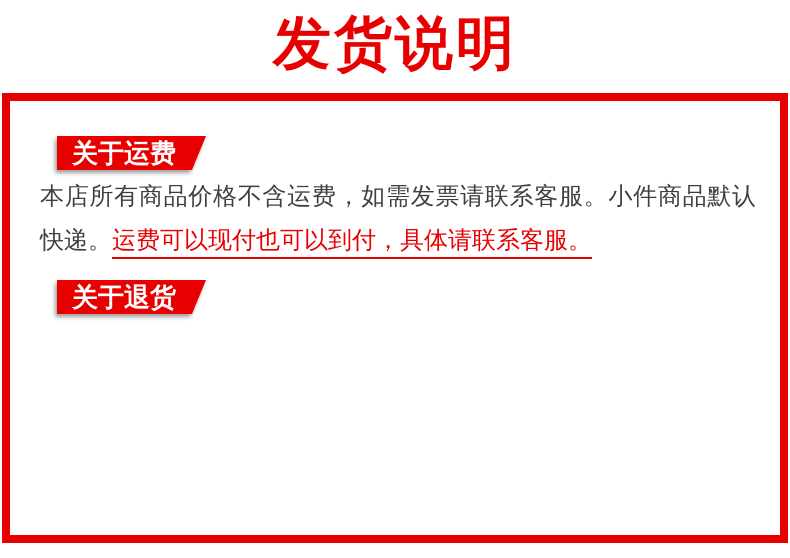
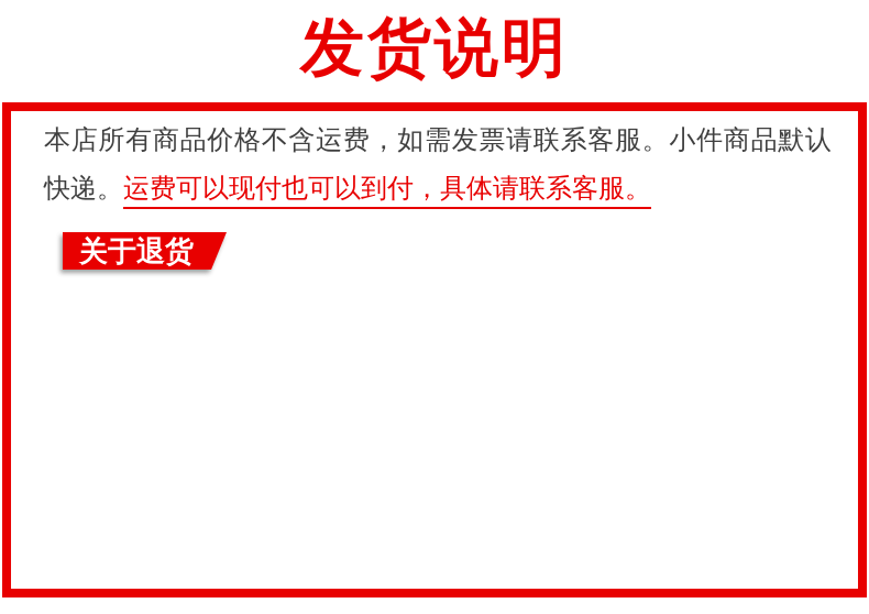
  发货说明
- 关于运费
  本店所有商品价格不含运费，如需发票请联系客服。小件商品默认快递。运费可以现付也可以到付，具体请联系客服。
  关于退货
